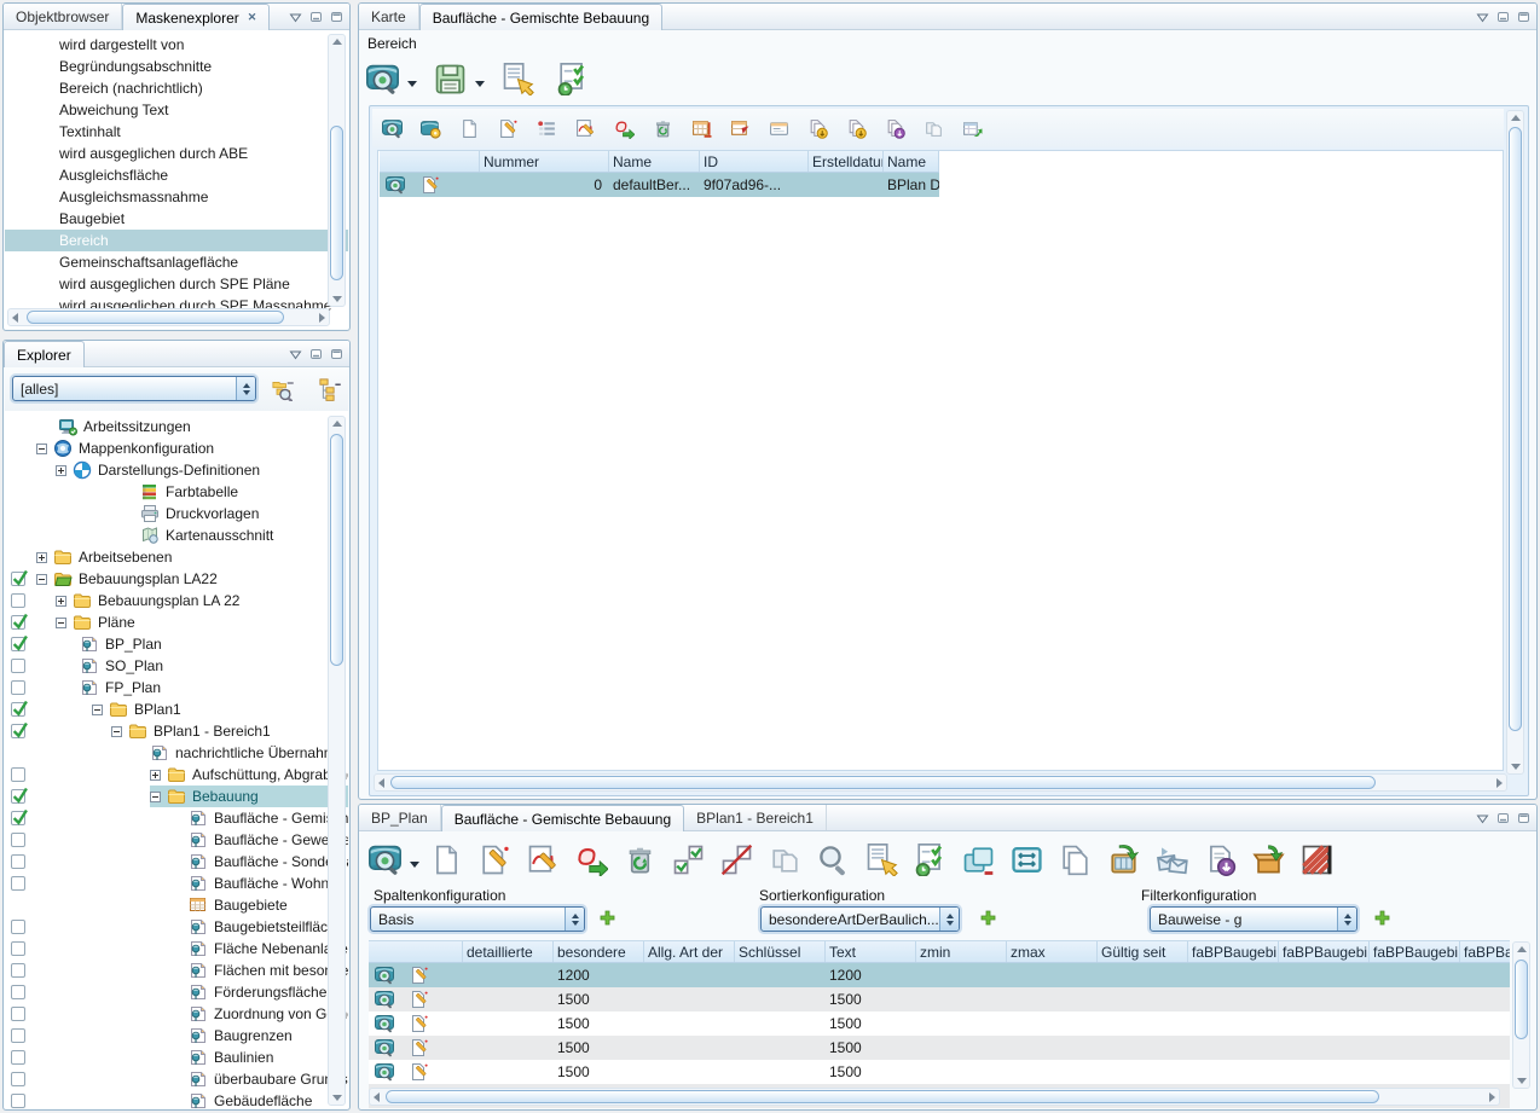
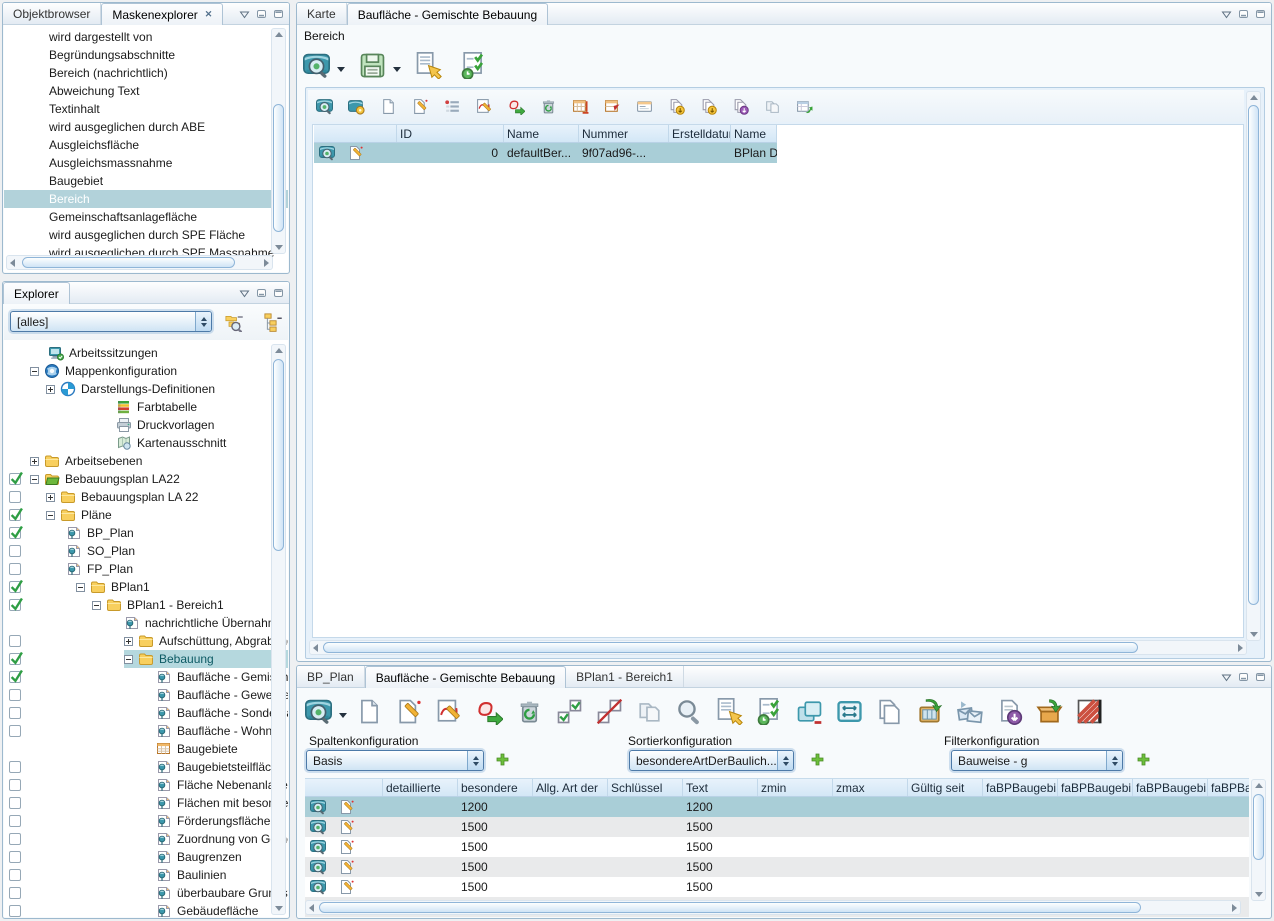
  Objektbrowser
  Maskenexplorer
  ✕
  wird dargestellt von
  Begründungsabschnitte
  Bereich (nachrichtlich)
  Abweichung Text
  Textinhalt
  wird ausgeglichen durch ABE
  Ausgleichsfläche
  Ausgleichsmassnahme
  Baugebiet
  Bereich
  Gemeinschaftsanlagefläche
- wird ausgeglichen durch SPE Pläne
+ wird ausgeglichen durch SPE Fläche
  wird ausgeglichen durch SPE Massnahm
  Explorer
  [alles]
  Arbeitssitzungen
  Mappenkonfiguration
  Darstellungs-Definitionen
  Farbtabelle
  Druckvorlagen
  Kartenausschnitt
  Arbeitsebenen
  Bebauungsplan LA22
  Bebauungsplan LA 22
  Pläne
  BP_Plan
  SO_Plan
  FP_Plan
  BPlan1
  BPlan1 - Bereich1
  nachrichtliche Übernah
  Aufschüttung, Abgra
  Bebauung
  Baufläche - Gewee
  Baufläche - Wohn
  Baugebiete
  Baugebietsteilfläc
  Fläche Nebenanl
  Förderungsfläche
  Baugrenzen
  Baulinien
  Gebäudefläche
  Karte
  Baufläche - Gemischte Bebauung
  Bereich
- Nummer
+ ID
  Name
- ID
+ Nummer
  Erstelldatu
  Name
  0
  defaultBer...
  9f07ad96-...
  BP_Plan
  Baufläche - Gemischte Bebauung
  BPlan1 - Bereich1
  Spaltenkonfiguration
  Basis
  Sortierkonfiguration
  besondereArtDerBaulich...
  Filterkonfiguration
  Bauweise - g
  detaillierte
  besondere
  Allg. Art der
  Schlüssel
  Text
  zmin
  zmax
  Gültig seit
  faBPBaugebi
  faBPBaugebi
  faBPBaugebi
  1200
  1200
  1500
  1500
  1500
  1500
  1500
  1500
  1500
  1500
